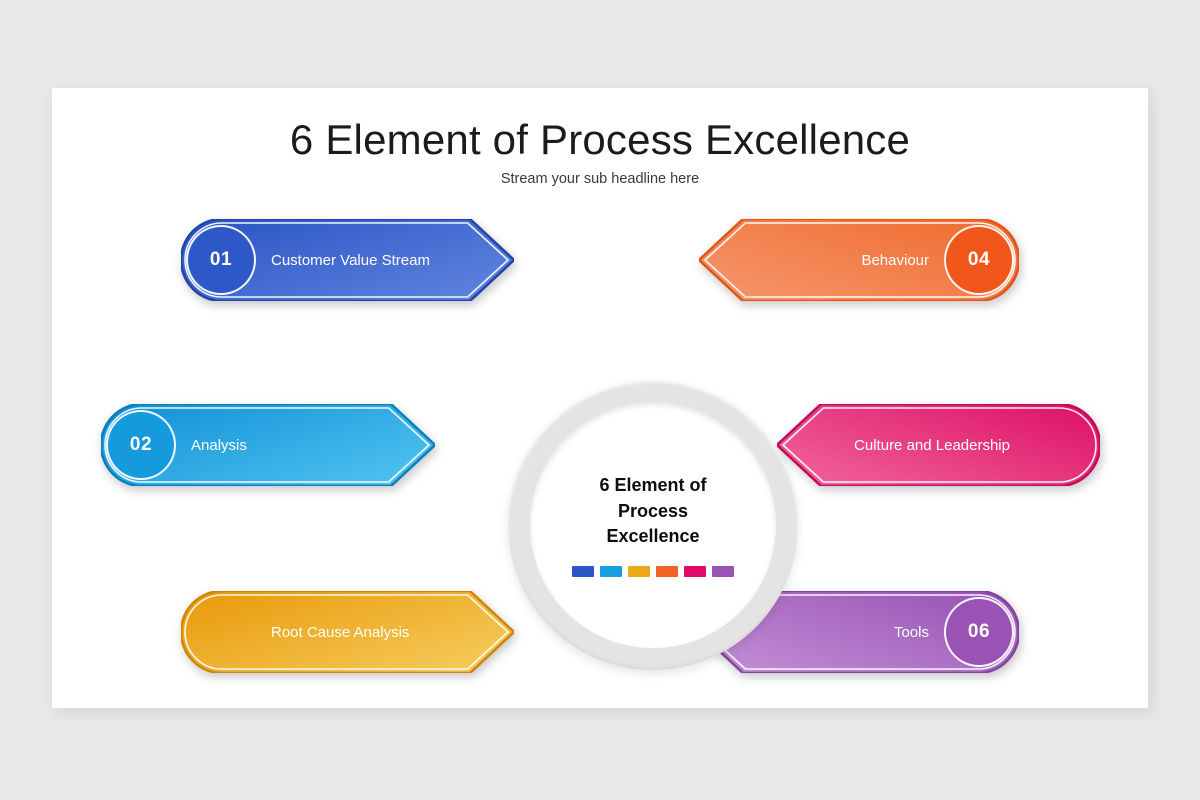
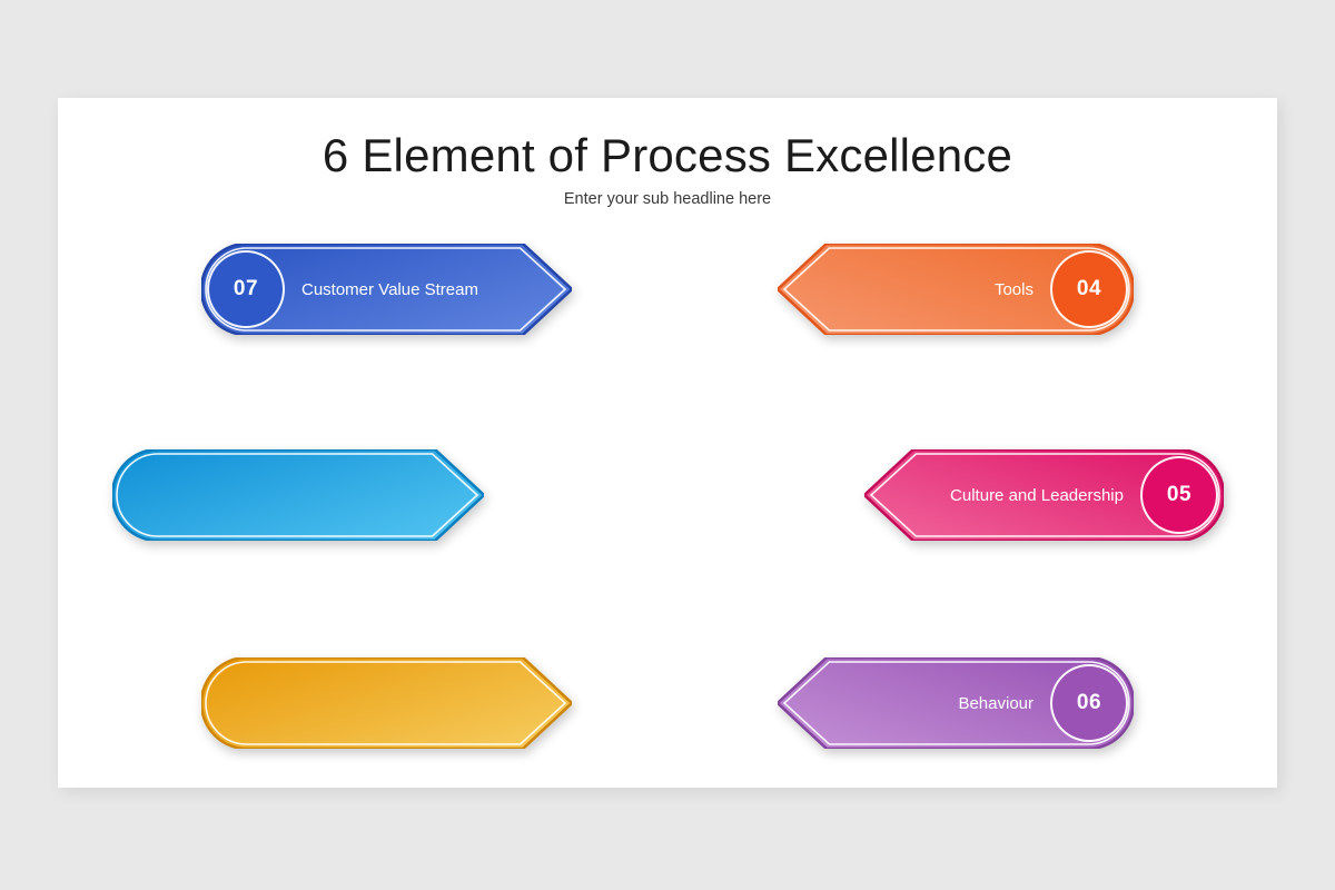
  6 Element of Process Excellence
- Stream your sub headline here
+ Enter your sub headline here
- 01
+ 07
  Customer Value Stream
- 02
- Analysis
- Root Cause Analysis
  04
- Behaviour
+ Tools
+ 05
  Culture and Leadership
  06
- Tools
+ Behaviour
- 6 Element of
- Process
- Excellence
